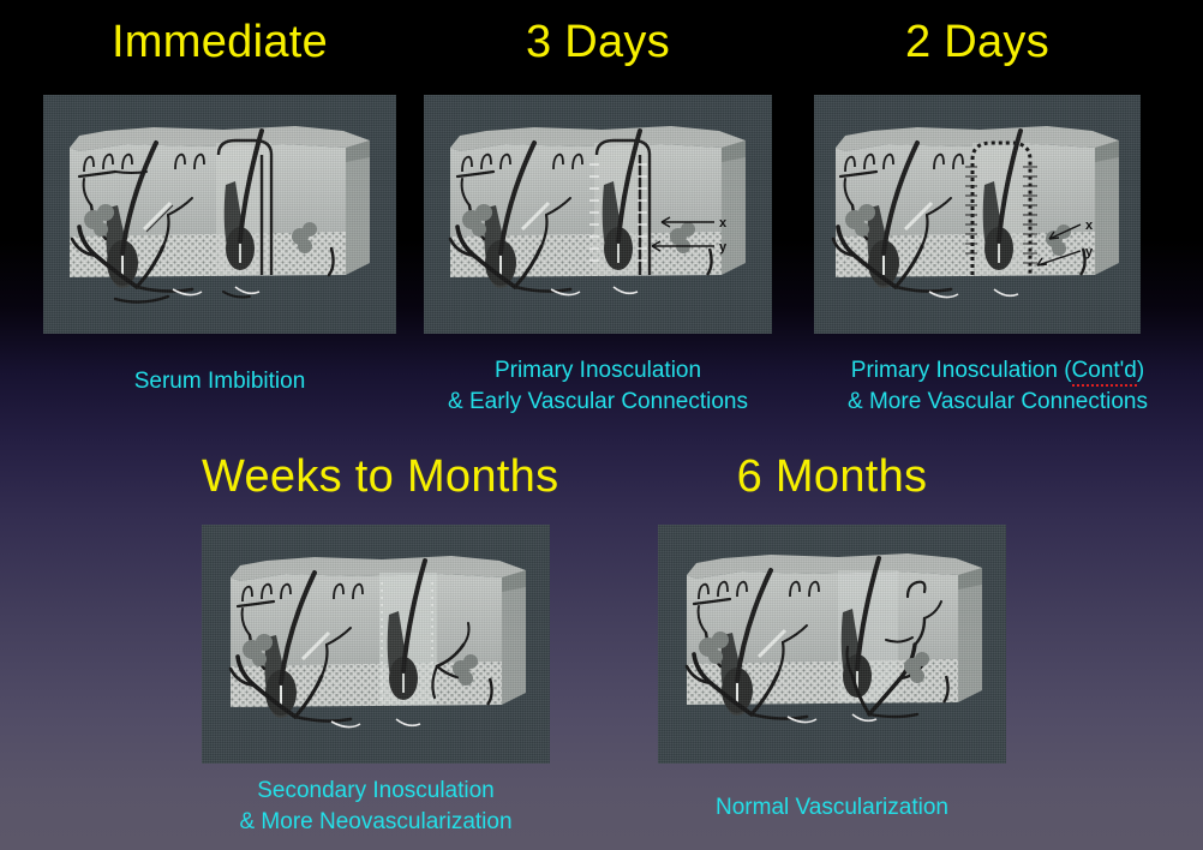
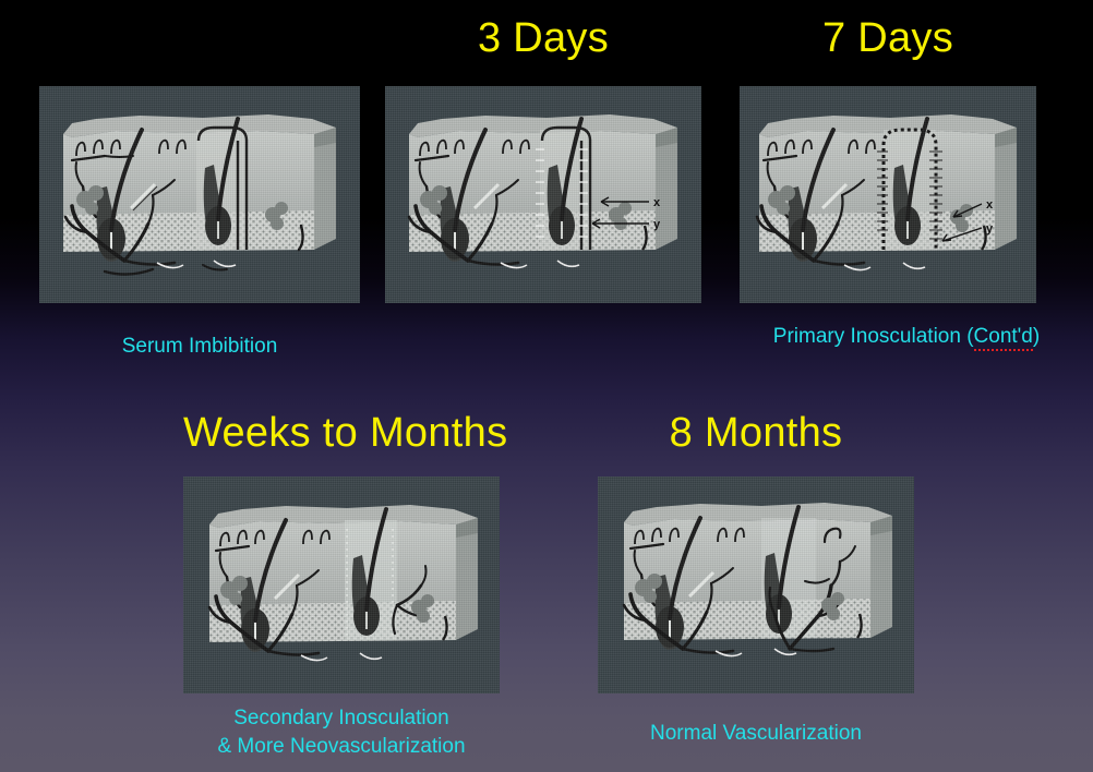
- Immediate
  Serum Imbibition
  3 Days
- Primary Inosculation
- & Early Vascular Connections
- 2 Days
+ 7 Days
  Primary Inosculation (Cont'd)
- & More Vascular Connections
  Weeks to Months
  Secondary Inosculation
  & More Neovascularization
- 6 Months
+ 8 Months
  Normal Vascularization
